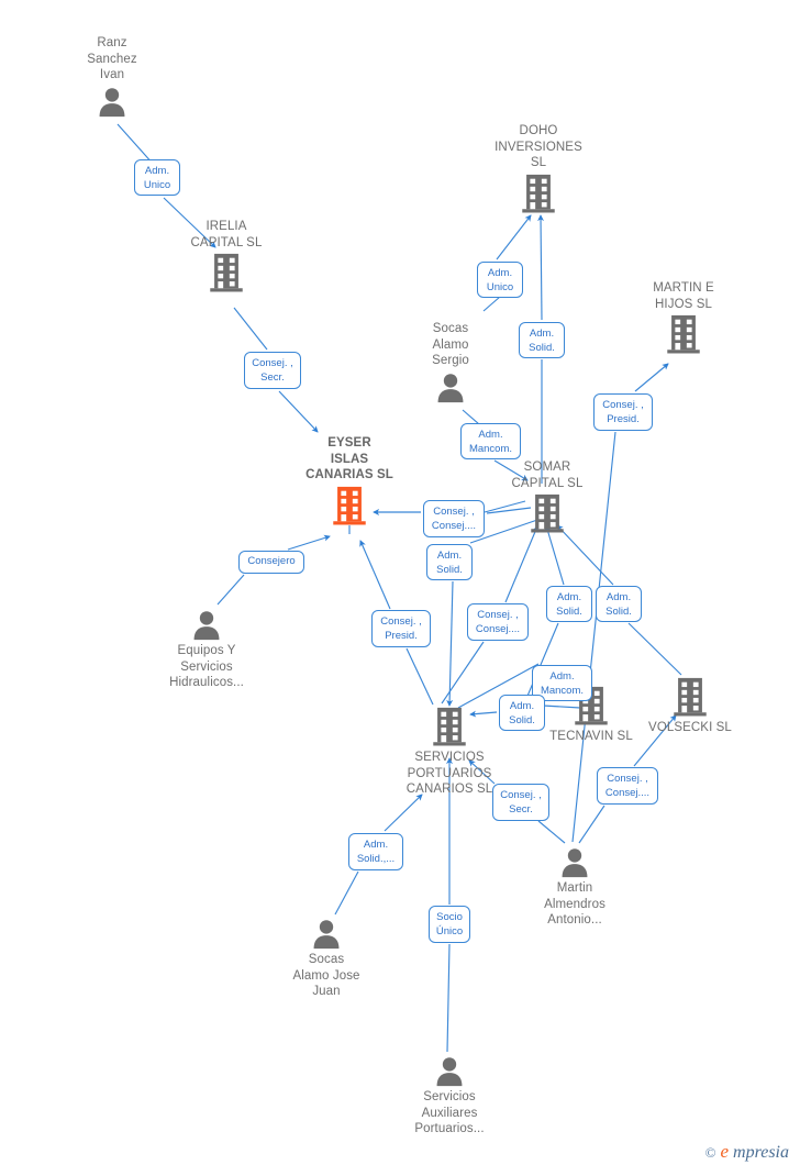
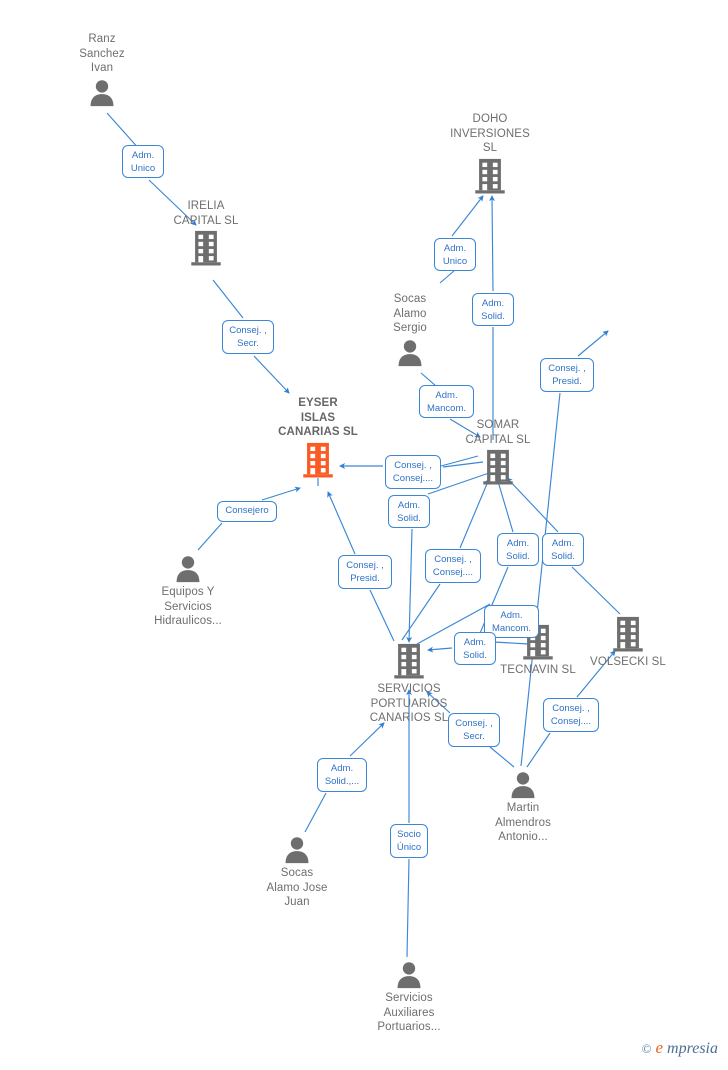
  Ranz
  Sanchez
  Ivan
  IRELIA
  CAPITAL SL
  DOHO
  INVERSIONES
  SL
- MARTIN E
- HIJOS SL
  Socas
  Alamo
  Sergio
  EYSER
  ISLAS
  CANARIAS SL
  SOMAR
  CAPITAL SL
  Equipos Y
  Servicios
  Hidraulicos...
  TECNAVIN SL
  VOLSECKI SL
  SERVICIOS
  PORTUARIOS
  CANARIOS SL
  Martin
  Almendros
  Antonio...
  Socas
  Alamo Jose
  Juan
  Servicios
  Auxiliares
  Portuarios...
  Adm.
  Unico
  Consej. ,
  Secr.
  Adm.
  Unico
  Adm.
  Solid.
  Consej. ,
  Presid.
  Adm.
  Mancom.
  Consej. ,
  Consej....
  Adm.
  Solid.
  Consejero
  Consej. ,
  Presid.
  Consej. ,
  Consej....
  Adm.
  Solid.
  Adm.
  Solid.
  Adm.
  Mancom.
  Adm.
  Solid.
  Consej. ,
  Secr.
  Consej. ,
  Consej....
  Adm.
  Solid.,...
  Socio
  Único
  ©
  e
  mpresia
